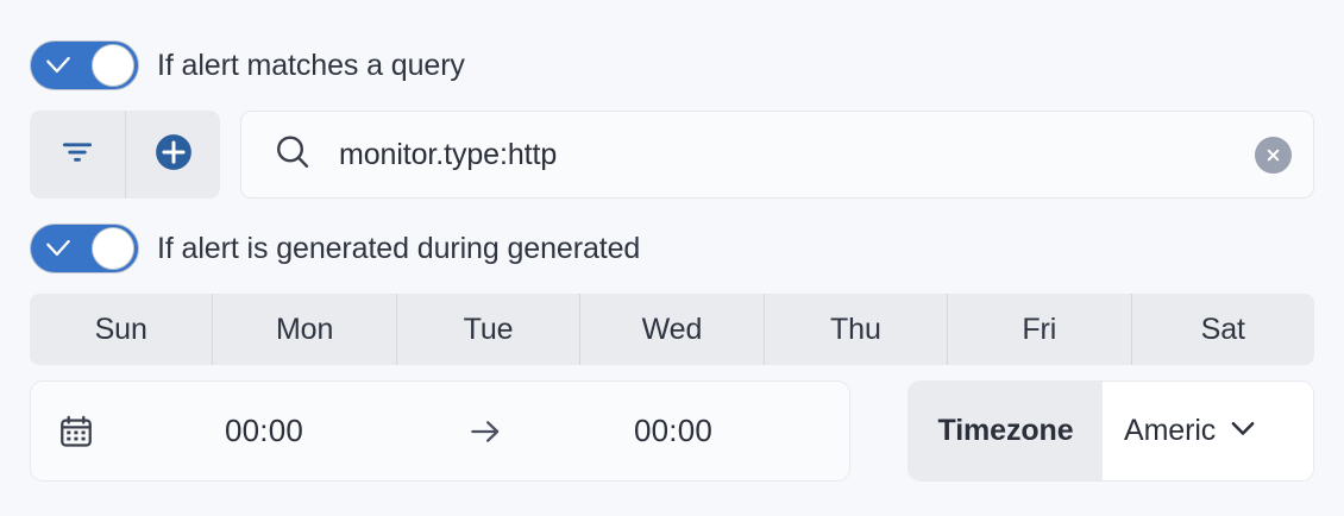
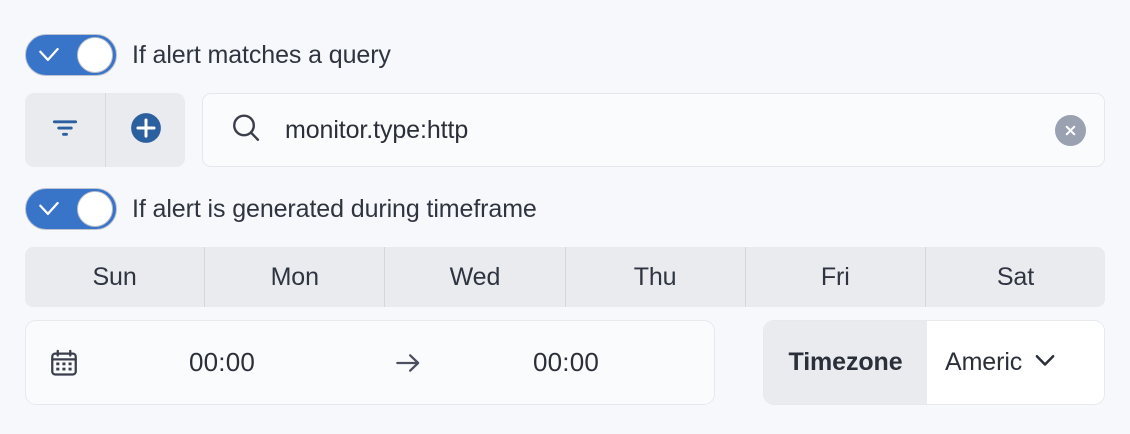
  If alert matches a query
  monitor.type:http
- If alert is generated during generated
+ If alert is generated during timeframe
  Sun
  Mon
- Tue
  Wed
  Thu
  Fri
  Sat
  00:00
  00:00
  Timezone
  Americ
